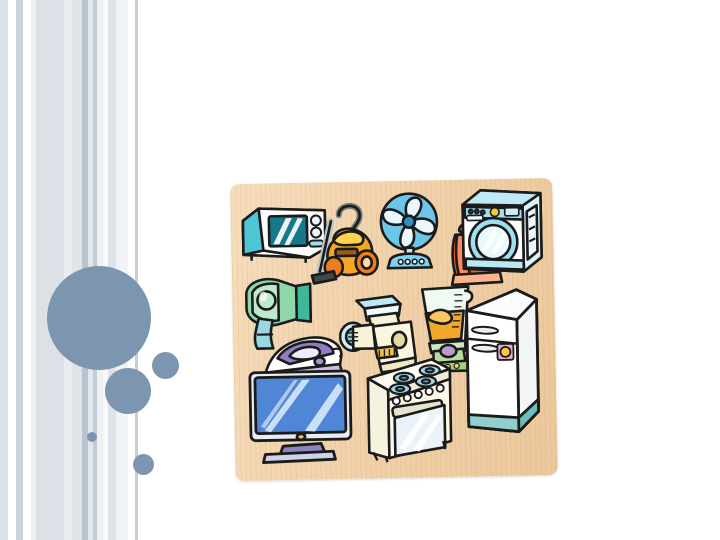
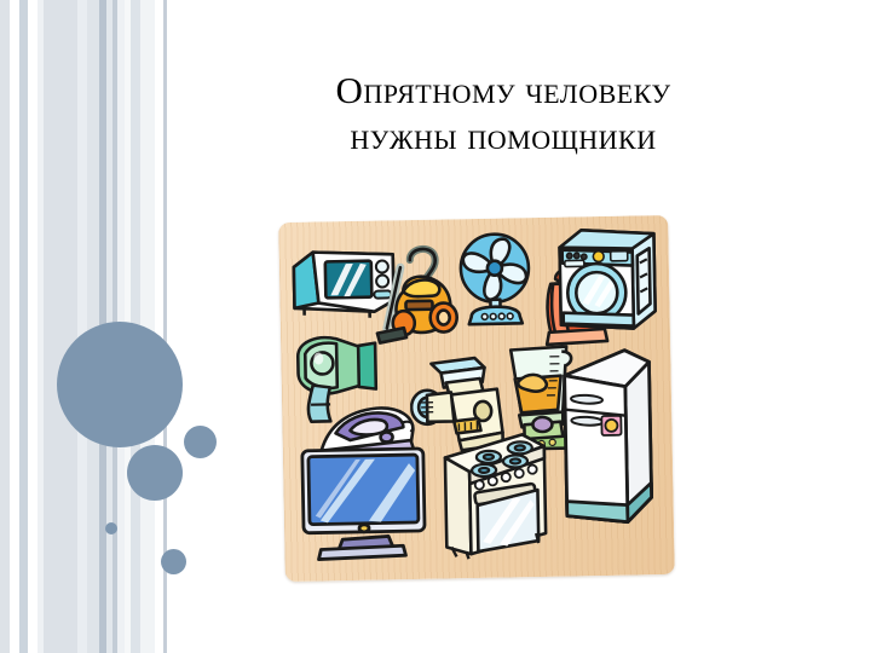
+ Опрятному человеку
+ нужны помощники
